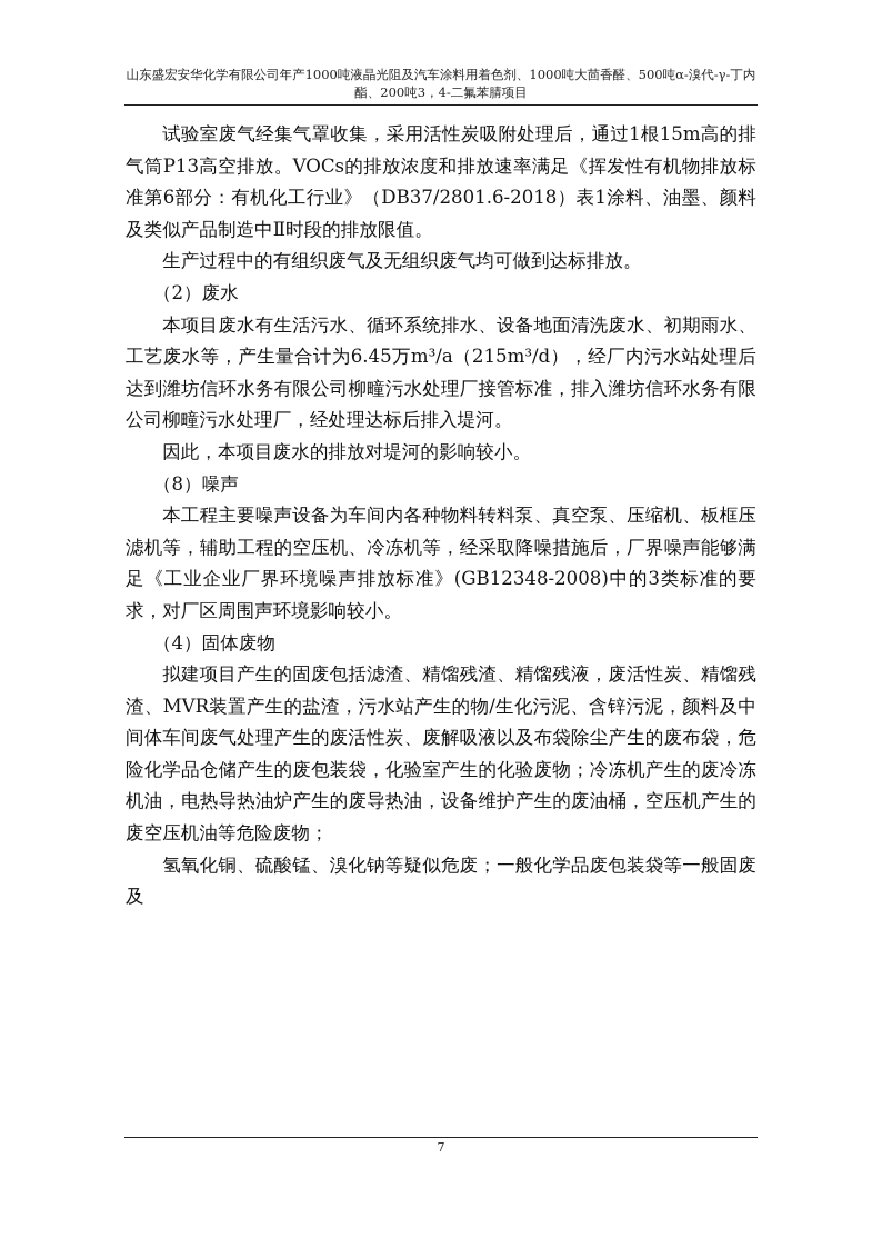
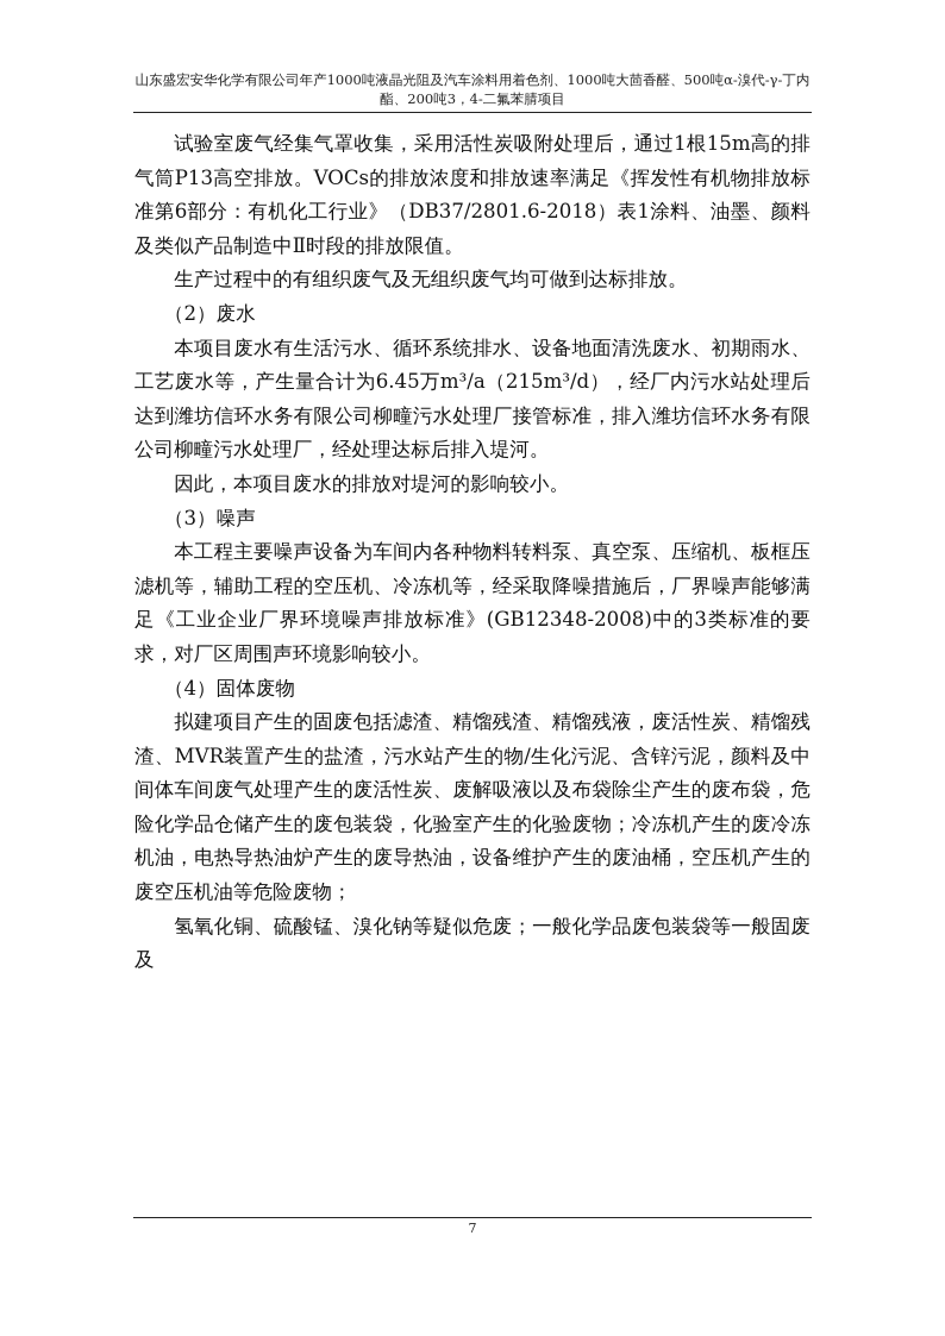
  山东盛宏安华化学有限公司年产1000吨液晶光阻及汽车涂料用着色剂、1000吨大茴香醛、500吨α-溴代-γ-丁内酯、200吨3，4-二氟苯腈项目
  试验室废气经集气罩收集，采用活性炭吸附处理后，通过1根15m高的排气筒P13高空排放。VOCs的排放浓度和排放速率满足《挥发性有机物排放标准第6部分：有机化工行业》（DB37/2801.6-2018）表1涂料、油墨、颜料及类似产品制造中Ⅱ时段的排放限值。
  生产过程中的有组织废气及无组织废气均可做到达标排放。
  （2）废水
  本项目废水有生活污水、循环系统排水、设备地面清洗废水、初期雨水、工艺废水等，产生量合计为6.45万m³/a（215m³/d），经厂内污水站处理后达到潍坊信环水务有限公司柳疃污水处理厂接管标准，排入潍坊信环水务有限公司柳疃污水处理厂，经处理达标后排入堤河。
  因此，本项目废水的排放对堤河的影响较小。
- （8）噪声
+ （3）噪声
  本工程主要噪声设备为车间内各种物料转料泵、真空泵、压缩机、板框压滤机等，辅助工程的空压机、冷冻机等，经采取降噪措施后，厂界噪声能够满足《工业企业厂界环境噪声排放标准》(GB12348-2008)中的3类标准的要求，对厂区周围声环境影响较小。
  （4）固体废物
  拟建项目产生的固废包括滤渣、精馏残渣、精馏残液，废活性炭、精馏残渣、MVR装置产生的盐渣，污水站产生的物/生化污泥、含锌污泥，颜料及中间体车间废气处理产生的废活性炭、废解吸液以及布袋除尘产生的废布袋，危险化学品仓储产生的废包装袋，化验室产生的化验废物；冷冻机产生的废冷冻机油，电热导热油炉产生的废导热油，设备维护产生的废油桶，空压机产生的废空压机油等危险废物；
  氢氧化铜、硫酸锰、溴化钠等疑似危废；一般化学品废包装袋等一般固废及
  7
